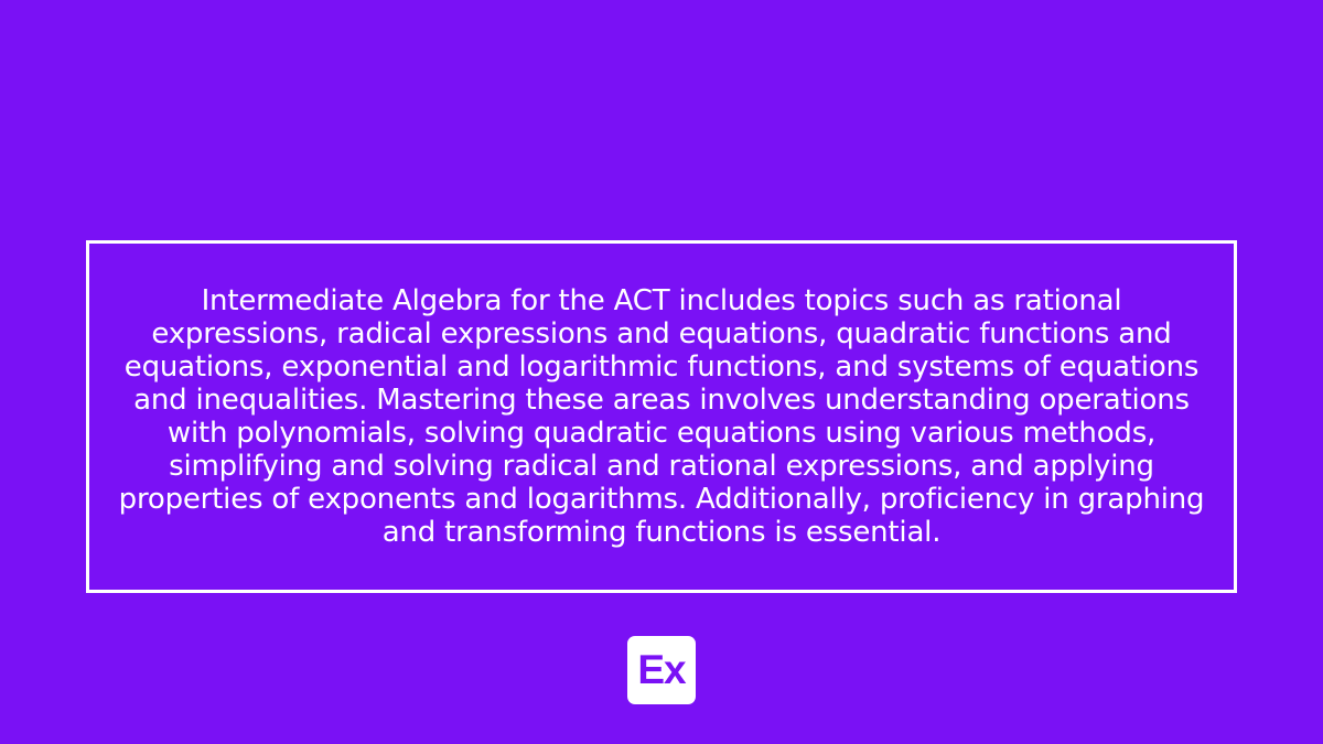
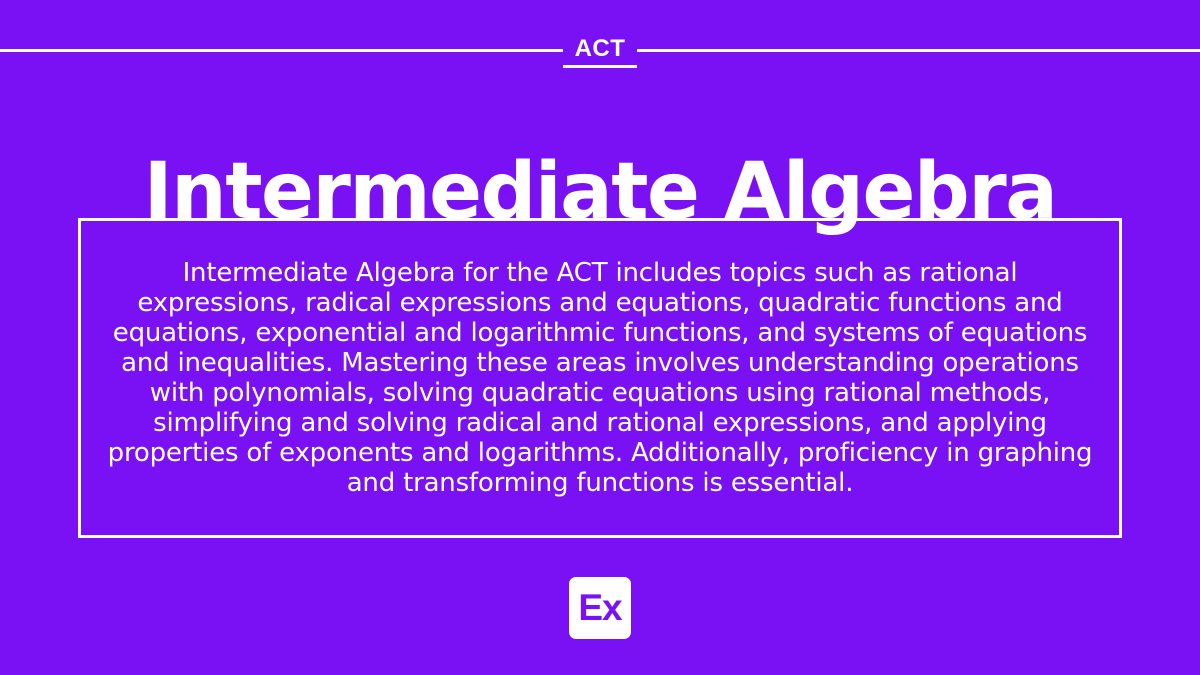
+ ACT
+ Intermediate Algebra
- Intermediate Algebra for the ACT includes topics such as rational expressions, radical expressions and equations, quadratic functions and equations, exponential and logarithmic functions, and systems of equations and inequalities. Mastering these areas involves understanding operations with polynomials, solving quadratic equations using various methods, simplifying and solving radical and rational expressions, and applying properties of exponents and logarithms. Additionally, proficiency in graphing and transforming functions is essential.
+ Intermediate Algebra for the ACT includes topics such as rational expressions, radical expressions and equations, quadratic functions and equations, exponential and logarithmic functions, and systems of equations and inequalities. Mastering these areas involves understanding operations with polynomials, solving quadratic equations using rational methods, simplifying and solving radical and rational expressions, and applying properties of exponents and logarithms. Additionally, proficiency in graphing and transforming functions is essential.
  Ex
